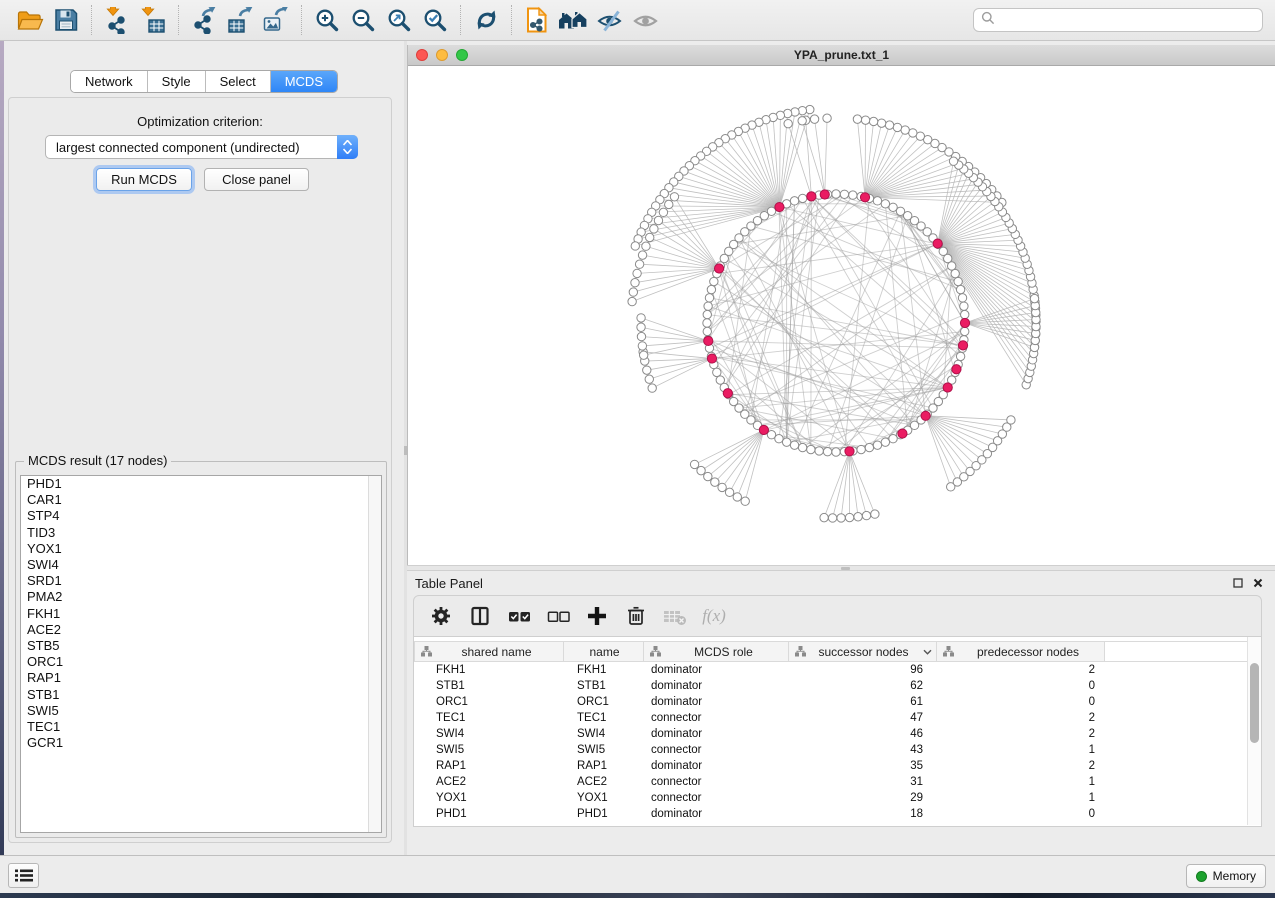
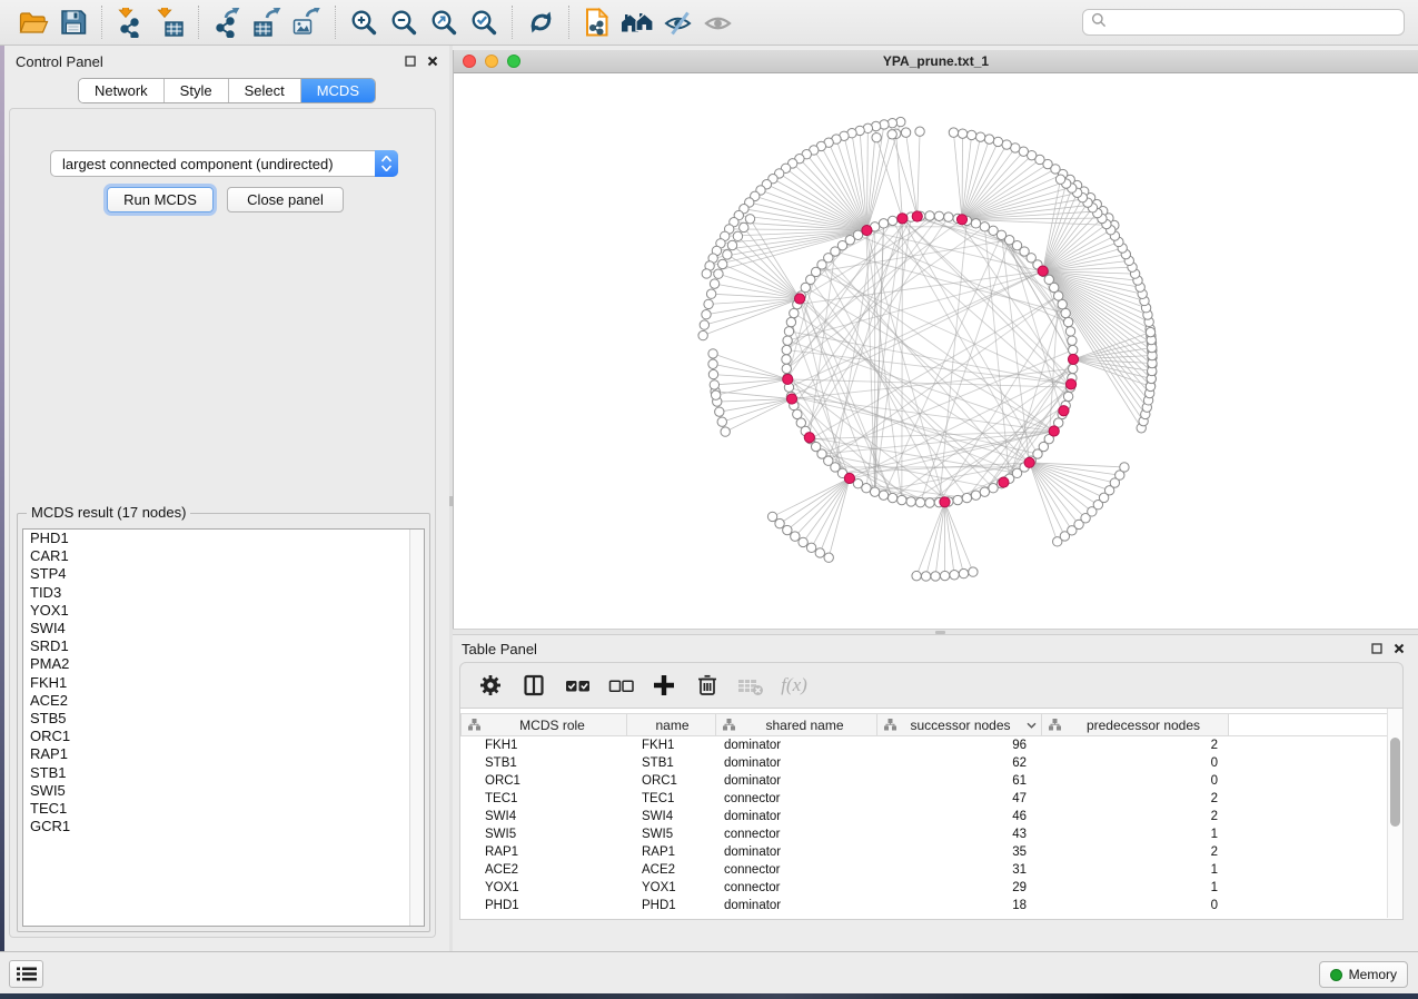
+ Control Panel
  Network
  Style
  Select
  MCDS
- Optimization criterion:
  largest connected component (undirected)
  Run MCDS
  Close panel
  MCDS result (17 nodes)
  PHD1
  CAR1
  STP4
  TID3
  YOX1
  SWI4
  SRD1
  PMA2
  FKH1
  ACE2
  STB5
  ORC1
  RAP1
  STB1
  SWI5
  TEC1
  GCR1
  YPA_prune.txt_1
  Table Panel
  f(x)
- shared name
+ MCDS role
  name
- MCDS role
+ shared name
  successor nodes
  predecessor nodes
  FKH1
  FKH1
  dominator
  96
  2
  STB1
  STB1
  dominator
  62
  0
  ORC1
  ORC1
  dominator
  61
  0
  TEC1
  TEC1
  connector
  47
  2
  SWI4
  SWI4
  dominator
  46
  2
  SWI5
  SWI5
  connector
  43
  1
  RAP1
  RAP1
  dominator
  35
  2
  ACE2
  ACE2
  connector
  31
  1
  YOX1
  YOX1
  connector
  29
  1
  PHD1
  PHD1
  dominator
  18
  0
  Memory
